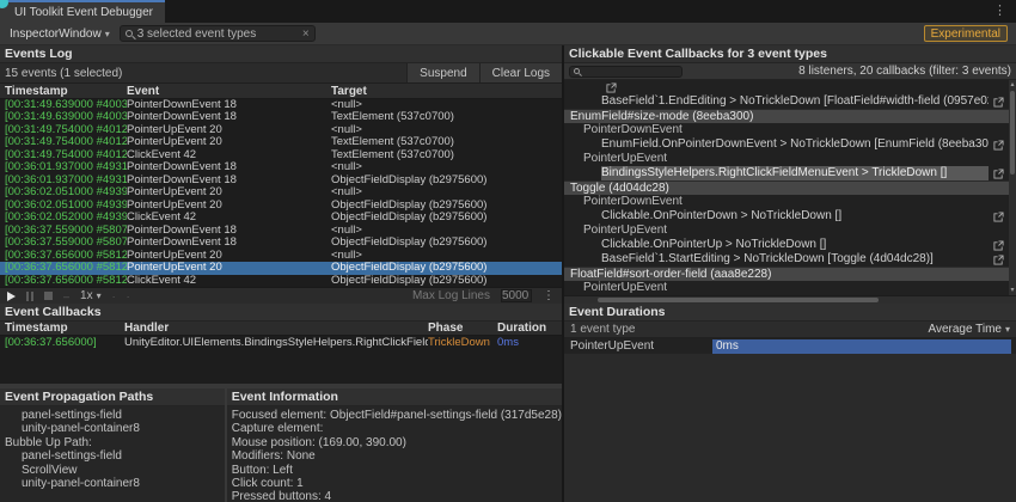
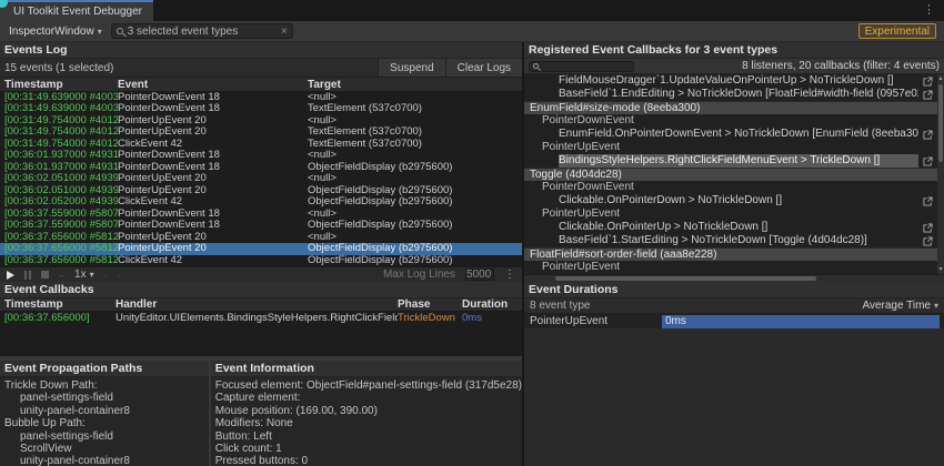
  UI Toolkit Event Debugger
  ⋮
  InspectorWindow
  ▾
  3 selected event types
  ×
  Experimental
  Events Log
  15 events (1 selected)
  Suspend
  Clear Logs
  Timestamp
  Event
  Target
  [00:31:49.639000 #4003
  PointerDownEvent 18
  <null>
  [00:31:49.639000 #4003
  PointerDownEvent 18
  TextElement (537c0700)
  [00:31:49.754000 #4012
  PointerUpEvent 20
  <null>
  [00:31:49.754000 #4012
  PointerUpEvent 20
  TextElement (537c0700)
  [00:31:49.754000 #4012
  ClickEvent 42
  TextElement (537c0700)
  [00:36:01.937000 #4931
  PointerDownEvent 18
  <null>
  [00:36:01.937000 #4931
  PointerDownEvent 18
  ObjectFieldDisplay (b2975600)
  [00:36:02.051000 #4939
  PointerUpEvent 20
  <null>
  [00:36:02.051000 #4939
  PointerUpEvent 20
  ObjectFieldDisplay (b2975600)
  [00:36:02.052000 #4939
  ClickEvent 42
  ObjectFieldDisplay (b2975600)
  [00:36:37.559000 #5807
  PointerDownEvent 18
  <null>
  [00:36:37.559000 #5807
  PointerDownEvent 18
  ObjectFieldDisplay (b2975600)
  [00:36:37.656000 #5812
  PointerUpEvent 20
  <null>
  [00:36:37.656000 #5812
  PointerUpEvent 20
  ObjectFieldDisplay (b2975600)
  [00:36:37.656000 #5812
  ClickEvent 42
  ObjectFieldDisplay (b2975600)
  1x
  ▾
  ·
  ·
  Max Log Lines
  5000
  ⋮
  Event Callbacks
  Timestamp
  Handler
  Phase
  Duration
  [00:36:37.656000]
  UnityEditor.UIElements.BindingsStyleHelpers.RightClickField
  TrickleDown
  0ms
  Event Propagation Paths
+ Trickle Down Path:
  panel-settings-field
  unity-panel-container8
  Bubble Up Path:
  panel-settings-field
  ScrollView
  unity-panel-container8
  Event Information
  Focused element: ObjectField#panel-settings-field (317d5e28)
  Capture element:
  Mouse position: (169.00, 390.00)
  Modifiers: None
  Button: Left
  Click count: 1
- Pressed buttons: 4
+ Pressed buttons: 0
- Clickable Event Callbacks for 3 event types
+ Registered Event Callbacks for 3 event types
- 8 listeners, 20 callbacks (filter: 3 events)
+ 8 listeners, 20 callbacks (filter: 4 events)
+ FieldMouseDragger`1.UpdateValueOnPointerUp > NoTrickleDown []
  BaseField`1.EndEditing > NoTrickleDown [FloatField#width-field (0957e0
  EnumField#size-mode (8eeba300)
  PointerDownEvent
  EnumField.OnPointerDownEvent > NoTrickleDown [EnumField (8eeba30
  PointerUpEvent
  BindingsStyleHelpers.RightClickFieldMenuEvent > TrickleDown []
  Toggle (4d04dc28)
  PointerDownEvent
  Clickable.OnPointerDown > NoTrickleDown []
  PointerUpEvent
  Clickable.OnPointerUp > NoTrickleDown []
  BaseField`1.StartEditing > NoTrickleDown [Toggle (4d04dc28)]
  FloatField#sort-order-field (aaa8e228)
  PointerUpEvent
  Event Durations
- 1 event type
+ 8 event type
  Average Time
  ▾
  PointerUpEvent
  0ms
